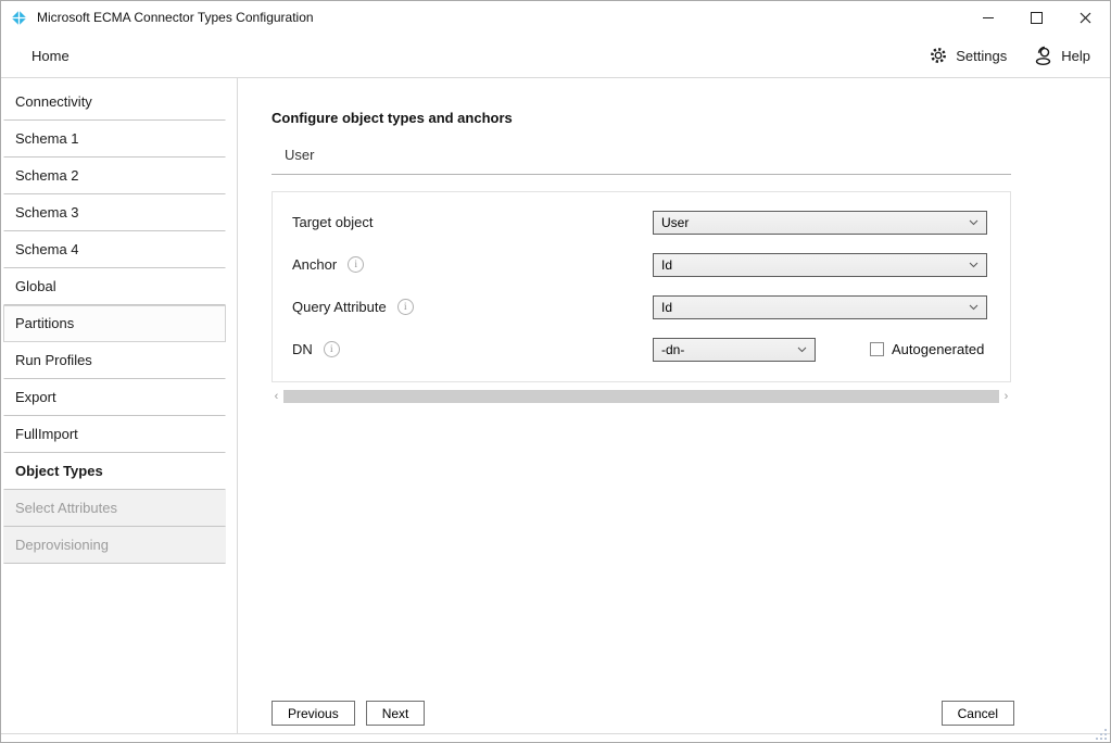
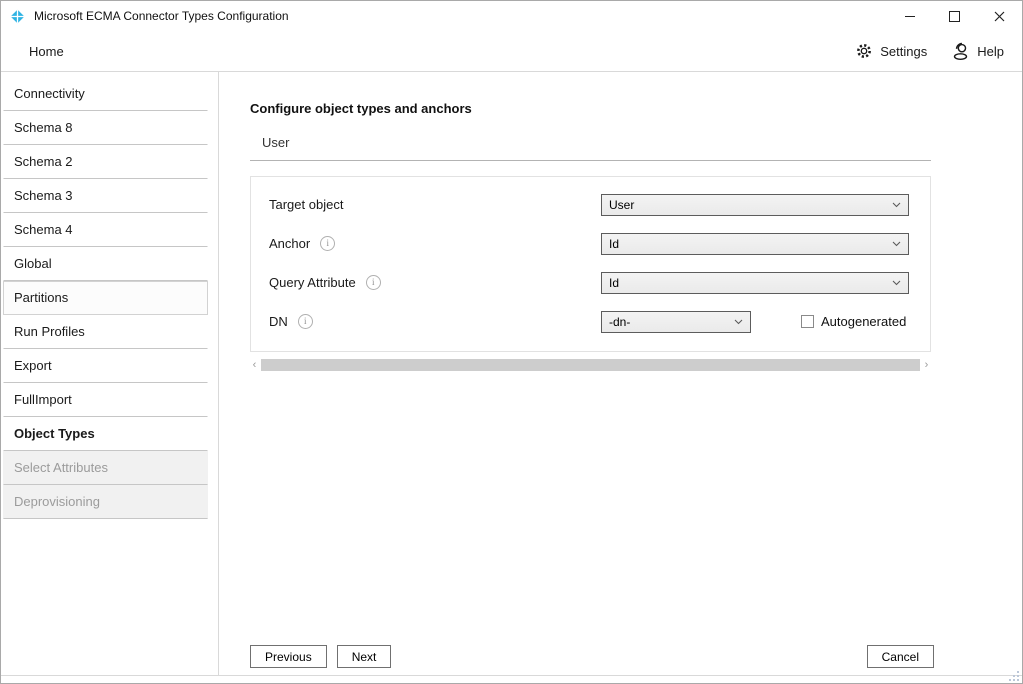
  Microsoft ECMA Connector Types Configuration
  Home
  Settings
  Help
  Connectivity
- Schema 1
+ Schema 8
  Schema 2
  Schema 3
  Schema 4
  Global
  Partitions
  Run Profiles
  Export
  FullImport
  Object Types
  Select Attributes
  Deprovisioning
  Configure object types and anchors
  User
  Target object
  User
  Anchor
  i
  Id
  Query Attribute
  i
  Id
  DN
  i
  -dn-
  Autogenerated
  ‹
  ›
  Previous
  Next
  Cancel
